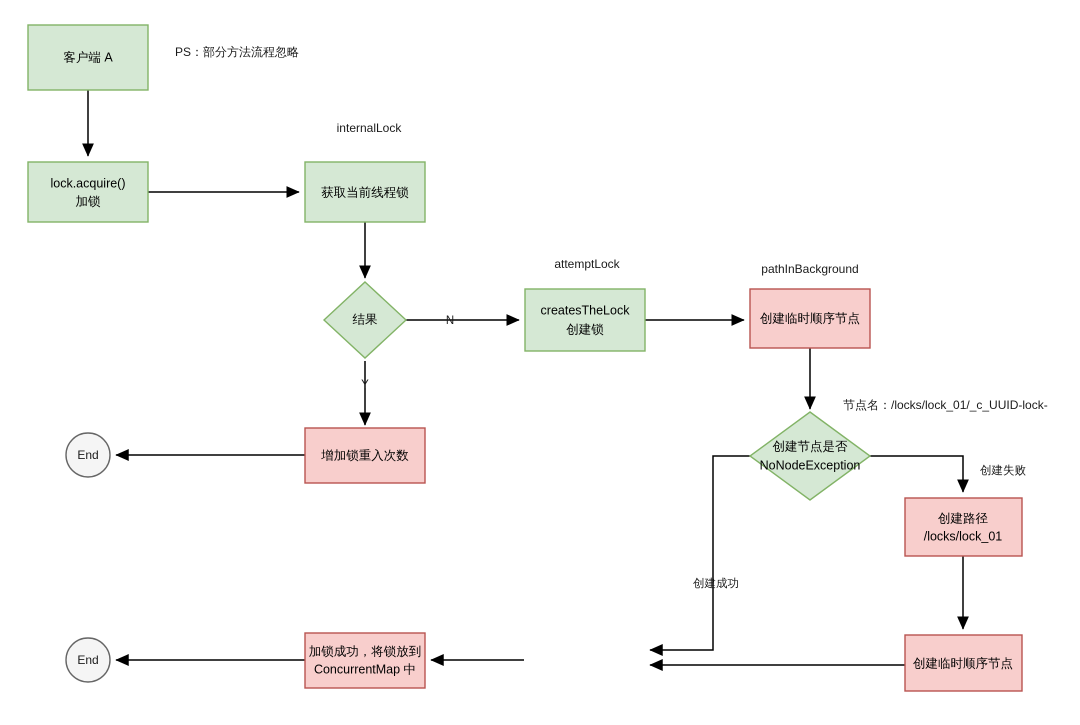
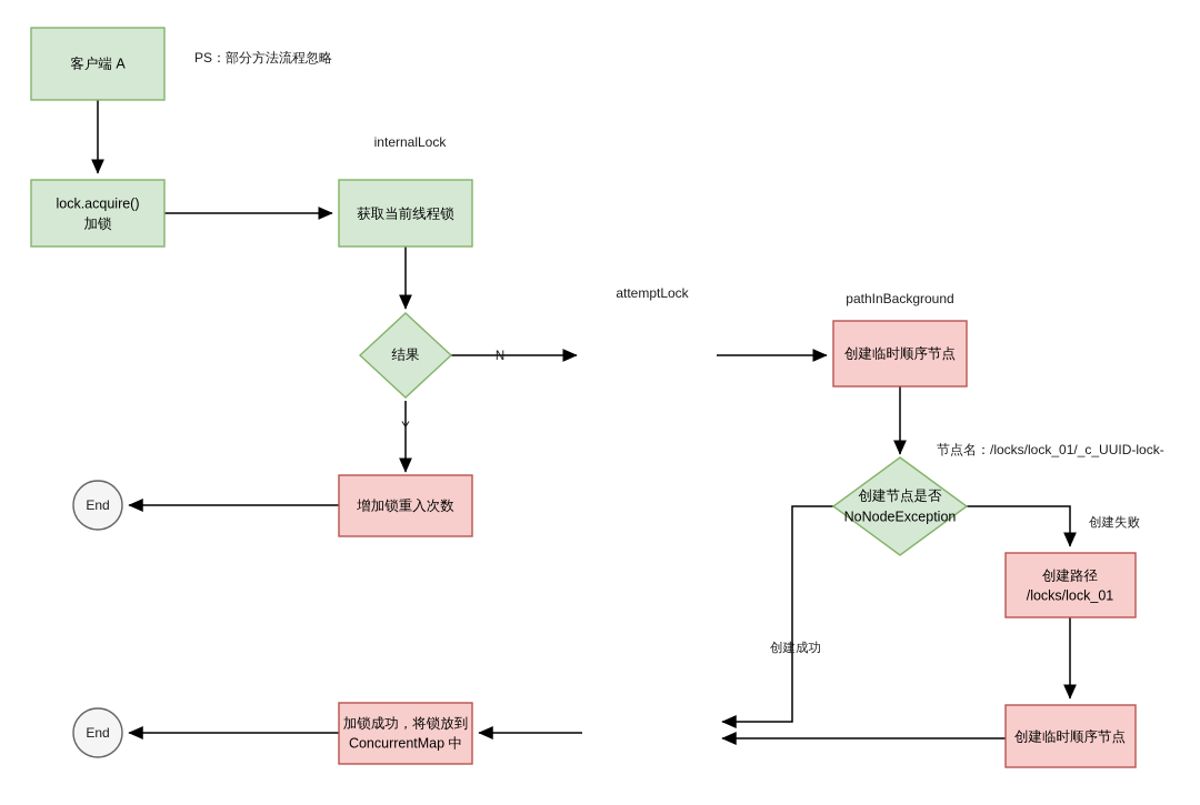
  客户端 A
  PS：部分方法流程忽略
  lock.acquire()
  加锁
  internalLock
  获取当前线程锁
  结果
  N
  Y
  attemptLock
- createsTheLock
- 创建锁
  pathInBackground
  创建临时顺序节点
  节点名：/locks/lock_01/_c_UUID-lock-
  创建节点是否
  NoNodeException
  创建失败
  创建成功
  创建路径
  /locks/lock_01
  创建临时顺序节点
  加锁成功，将锁放到
  ConcurrentMap 中
  增加锁重入次数
  End
  End
